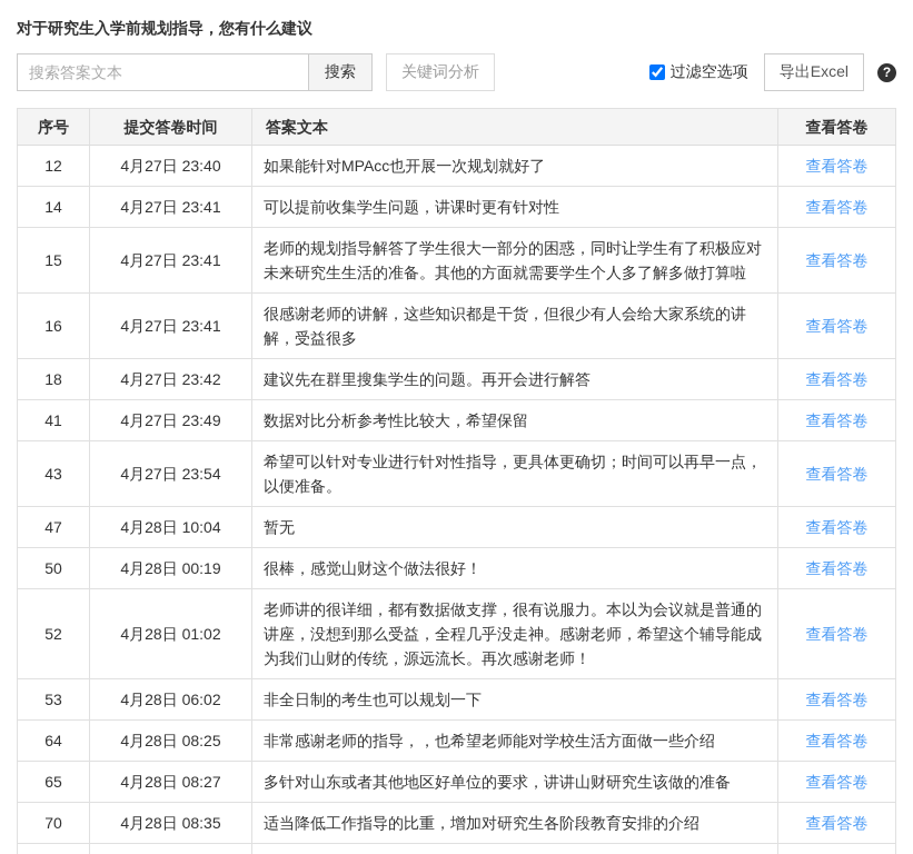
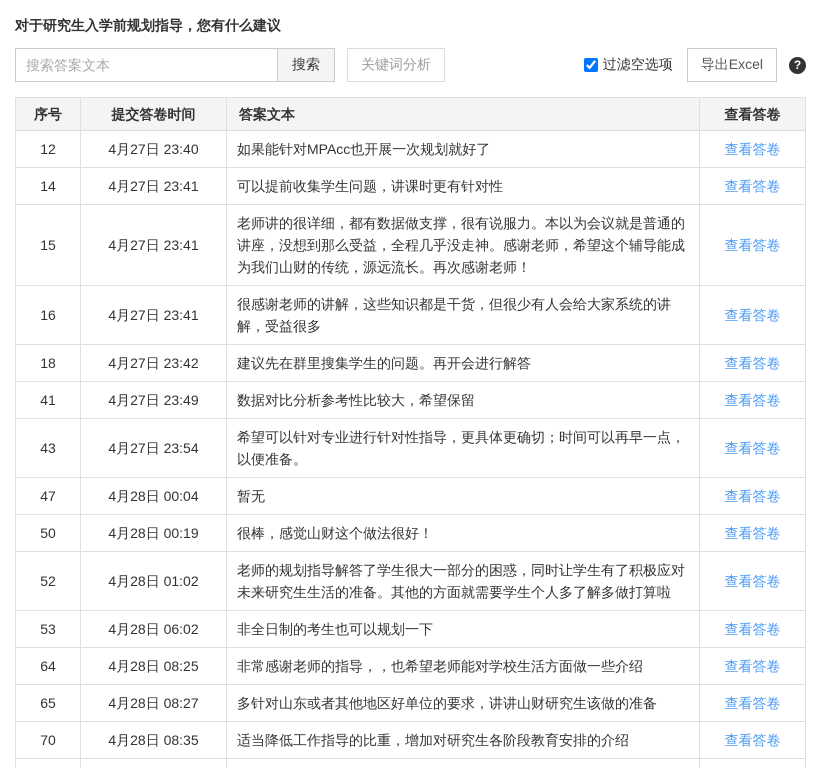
  对于研究生入学前规划指导，您有什么建议
  搜索答案文本
  搜索
  关键词分析
  过滤空选项
  导出Excel
  ?
  序号	提交答卷时间	答案文本	查看答卷
  12	4月27日 23:40	如果能针对MPAcc也开展一次规划就好了	查看答卷
  14	4月27日 23:41	可以提前收集学生问题，讲课时更有针对性	查看答卷
- 15	4月27日 23:41	老师的规划指导解答了学生很大一部分的困惑，同时让学生有了积极应对未来研究生生活的准备。其他的方面就需要学生个人多了解多做打算啦	查看答卷
+ 15	4月27日 23:41	老师讲的很详细，都有数据做支撑，很有说服力。本以为会议就是普通的讲座，没想到那么受益，全程几乎没走神。感谢老师，希望这个辅导能成为我们山财的传统，源远流长。再次感谢老师！	查看答卷
  16	4月27日 23:41	很感谢老师的讲解，这些知识都是干货，但很少有人会给大家系统的讲解，受益很多	查看答卷
  18	4月27日 23:42	建议先在群里搜集学生的问题。再开会进行解答	查看答卷
  41	4月27日 23:49	数据对比分析参考性比较大，希望保留	查看答卷
  43	4月27日 23:54	希望可以针对专业进行针对性指导，更具体更确切；时间可以再早一点，以便准备。	查看答卷
- 47	4月28日 10:04	暂无	查看答卷
+ 47	4月28日 00:04	暂无	查看答卷
  50	4月28日 00:19	很棒，感觉山财这个做法很好！	查看答卷
- 52	4月28日 01:02	老师讲的很详细，都有数据做支撑，很有说服力。本以为会议就是普通的讲座，没想到那么受益，全程几乎没走神。感谢老师，希望这个辅导能成为我们山财的传统，源远流长。再次感谢老师！	查看答卷
+ 52	4月28日 01:02	老师的规划指导解答了学生很大一部分的困惑，同时让学生有了积极应对未来研究生生活的准备。其他的方面就需要学生个人多了解多做打算啦	查看答卷
  53	4月28日 06:02	非全日制的考生也可以规划一下	查看答卷
  64	4月28日 08:25	非常感谢老师的指导，，也希望老师能对学校生活方面做一些介绍	查看答卷
  65	4月28日 08:27	多针对山东或者其他地区好单位的要求，讲讲山财研究生该做的准备	查看答卷
  70	4月28日 08:35	适当降低工作指导的比重，增加对研究生各阶段教育安排的介绍	查看答卷
